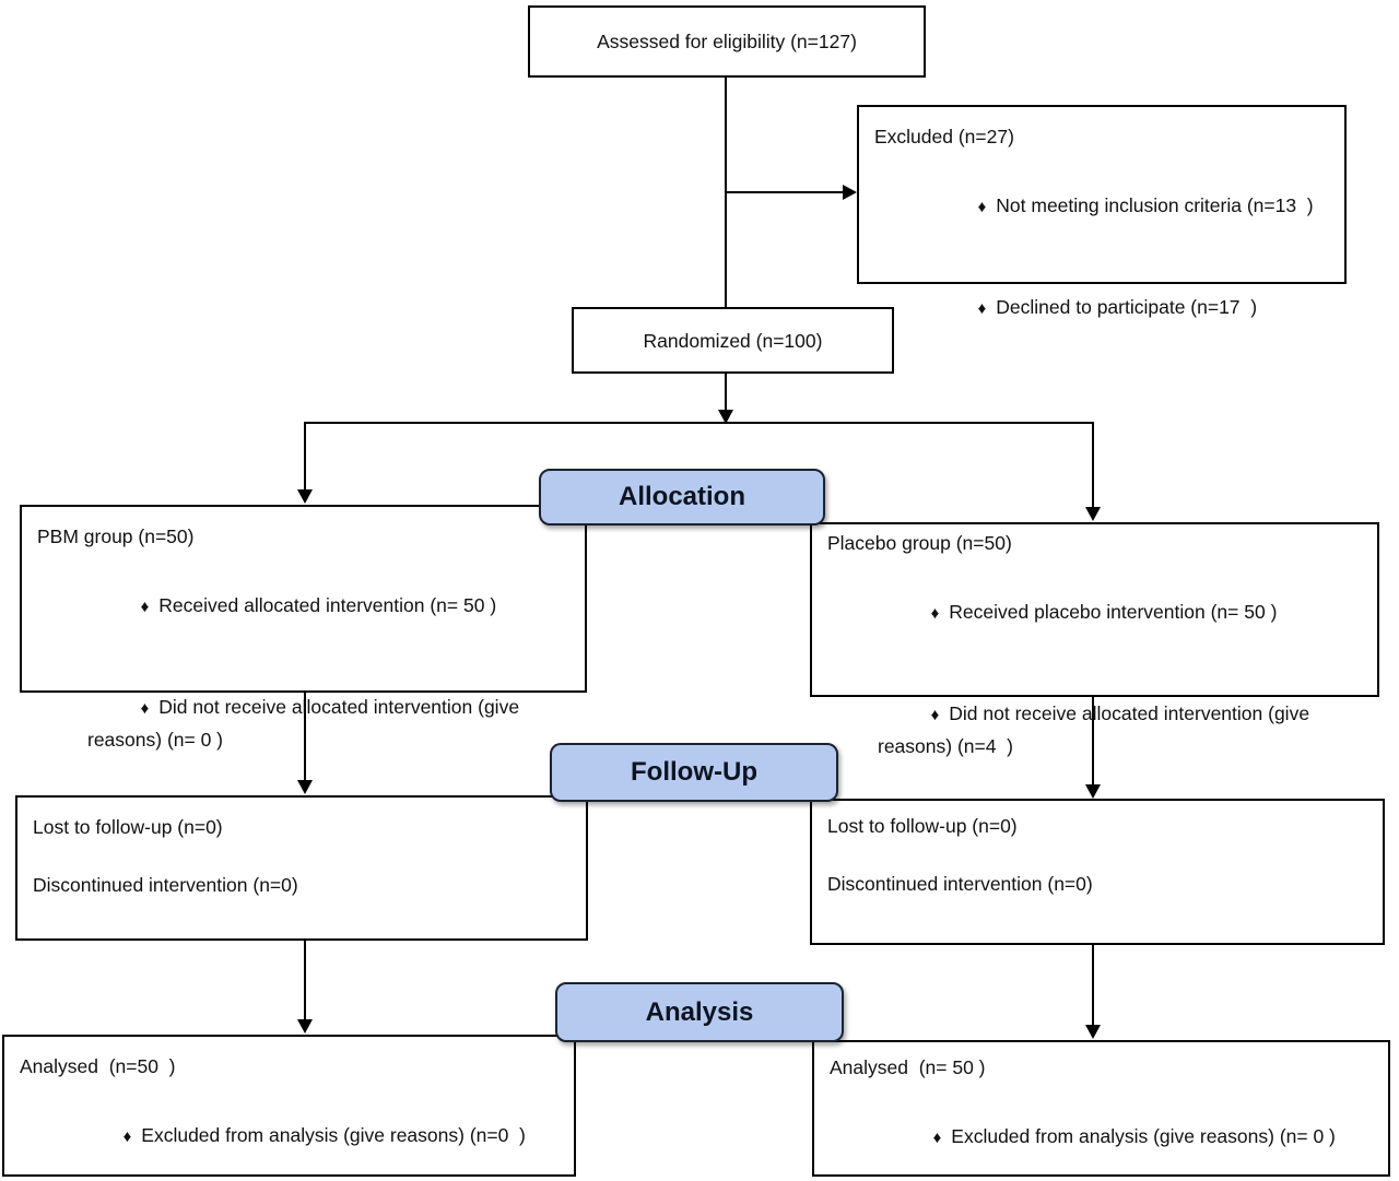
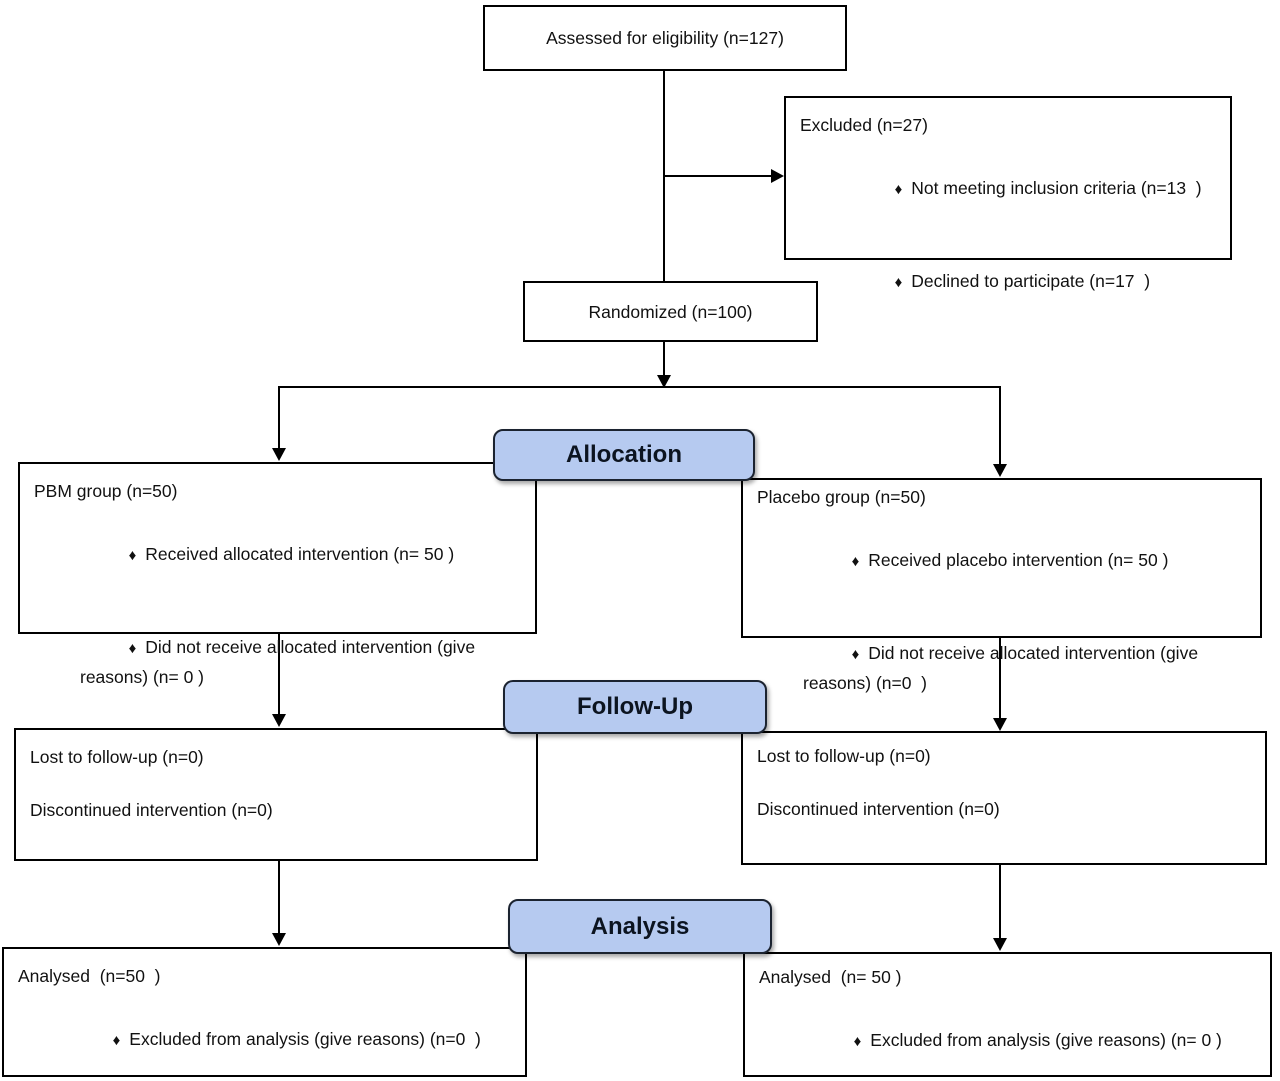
  Assessed for eligibility (n=127)
  Excluded (n=27)
  ♦ Not meeting inclusion criteria (n=13 )
  ♦ Declined to participate (n=17 )
  Randomized (n=100)
  Allocation
  PBM group (n=50)
  ♦ Received allocated intervention (n= 50 )
  ♦ Did not receive allocated intervention (give reasons) (n= 0 )
  Placebo group (n=50)
  ♦ Received placebo intervention (n= 50 )
- ♦ Did not receive allocated intervention (give reasons) (n=4 )
+ ♦ Did not receive allocated intervention (give reasons) (n=0 )
  Follow-Up
  Lost to follow-up (n=0)
  Discontinued intervention (n=0)
  Lost to follow-up (n=0)
  Discontinued intervention (n=0)
  Analysis
  Analysed (n=50 )
  ♦ Excluded from analysis (give reasons) (n=0 )
  Analysed (n= 50 )
  ♦ Excluded from analysis (give reasons) (n= 0 )
